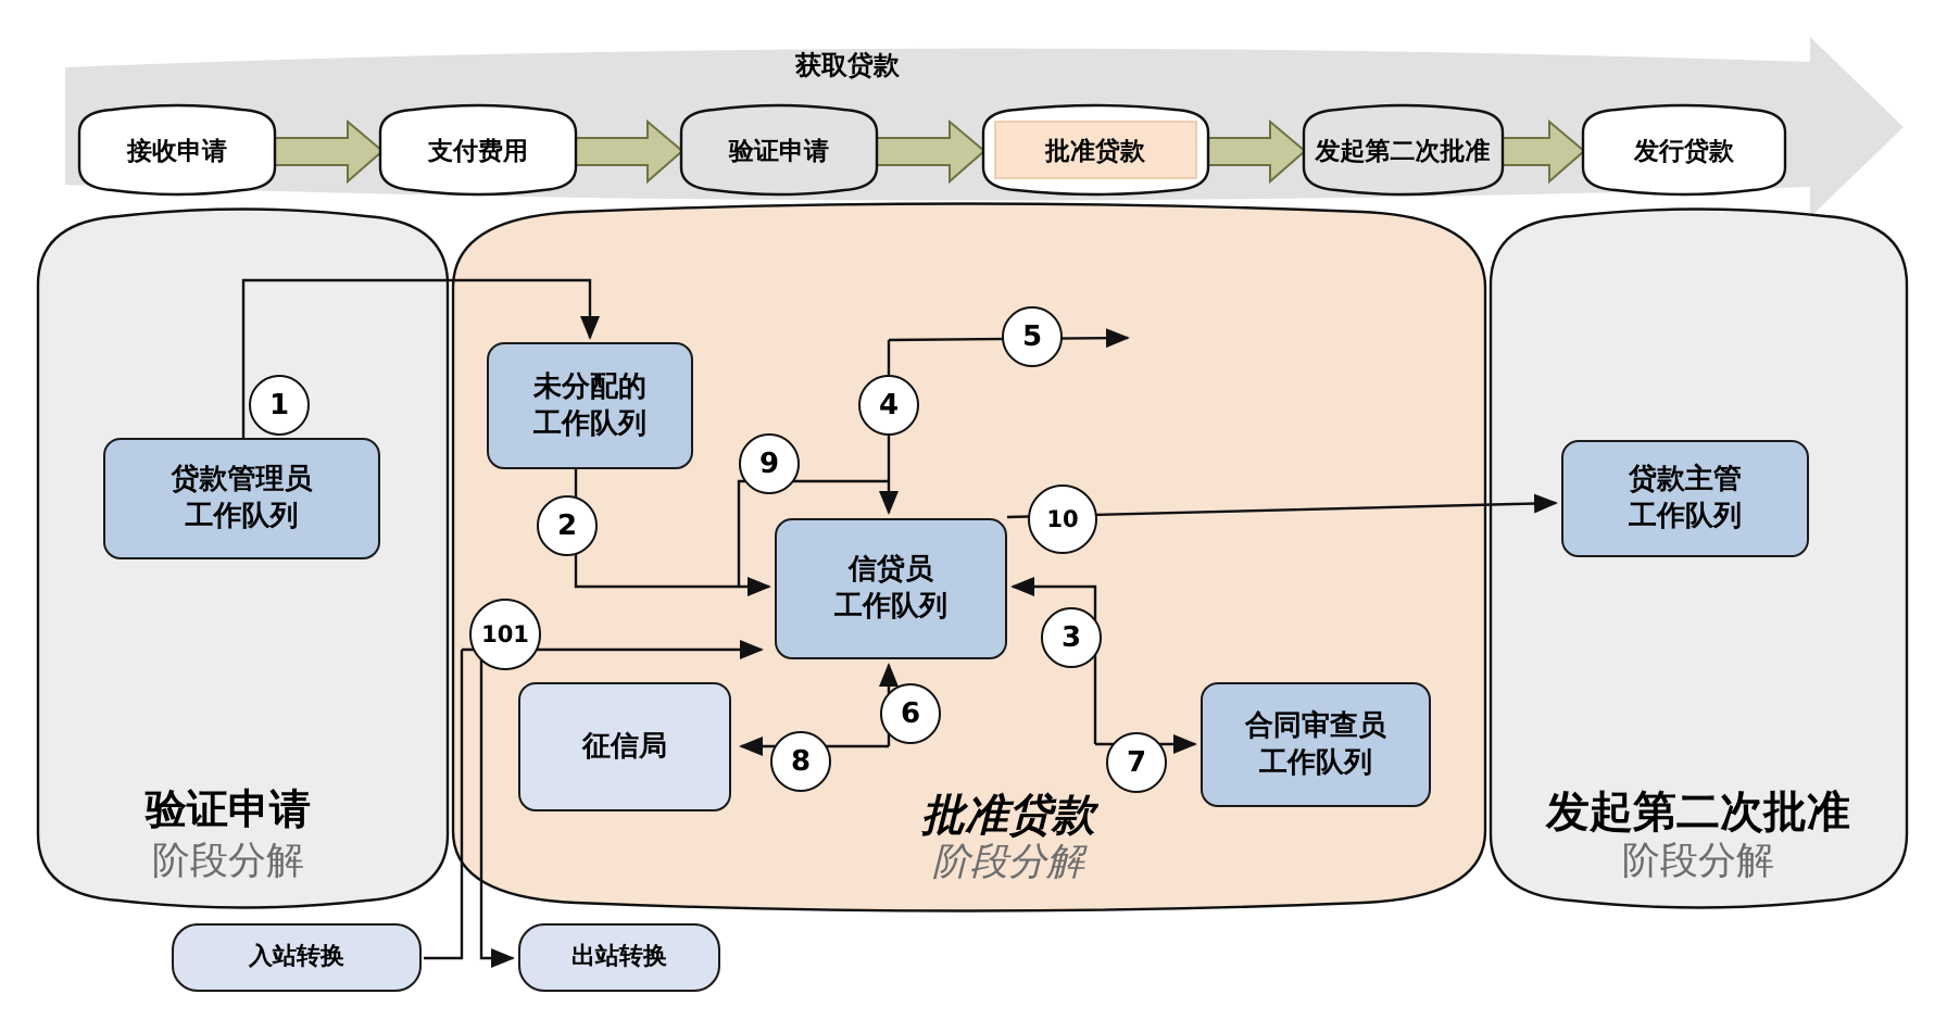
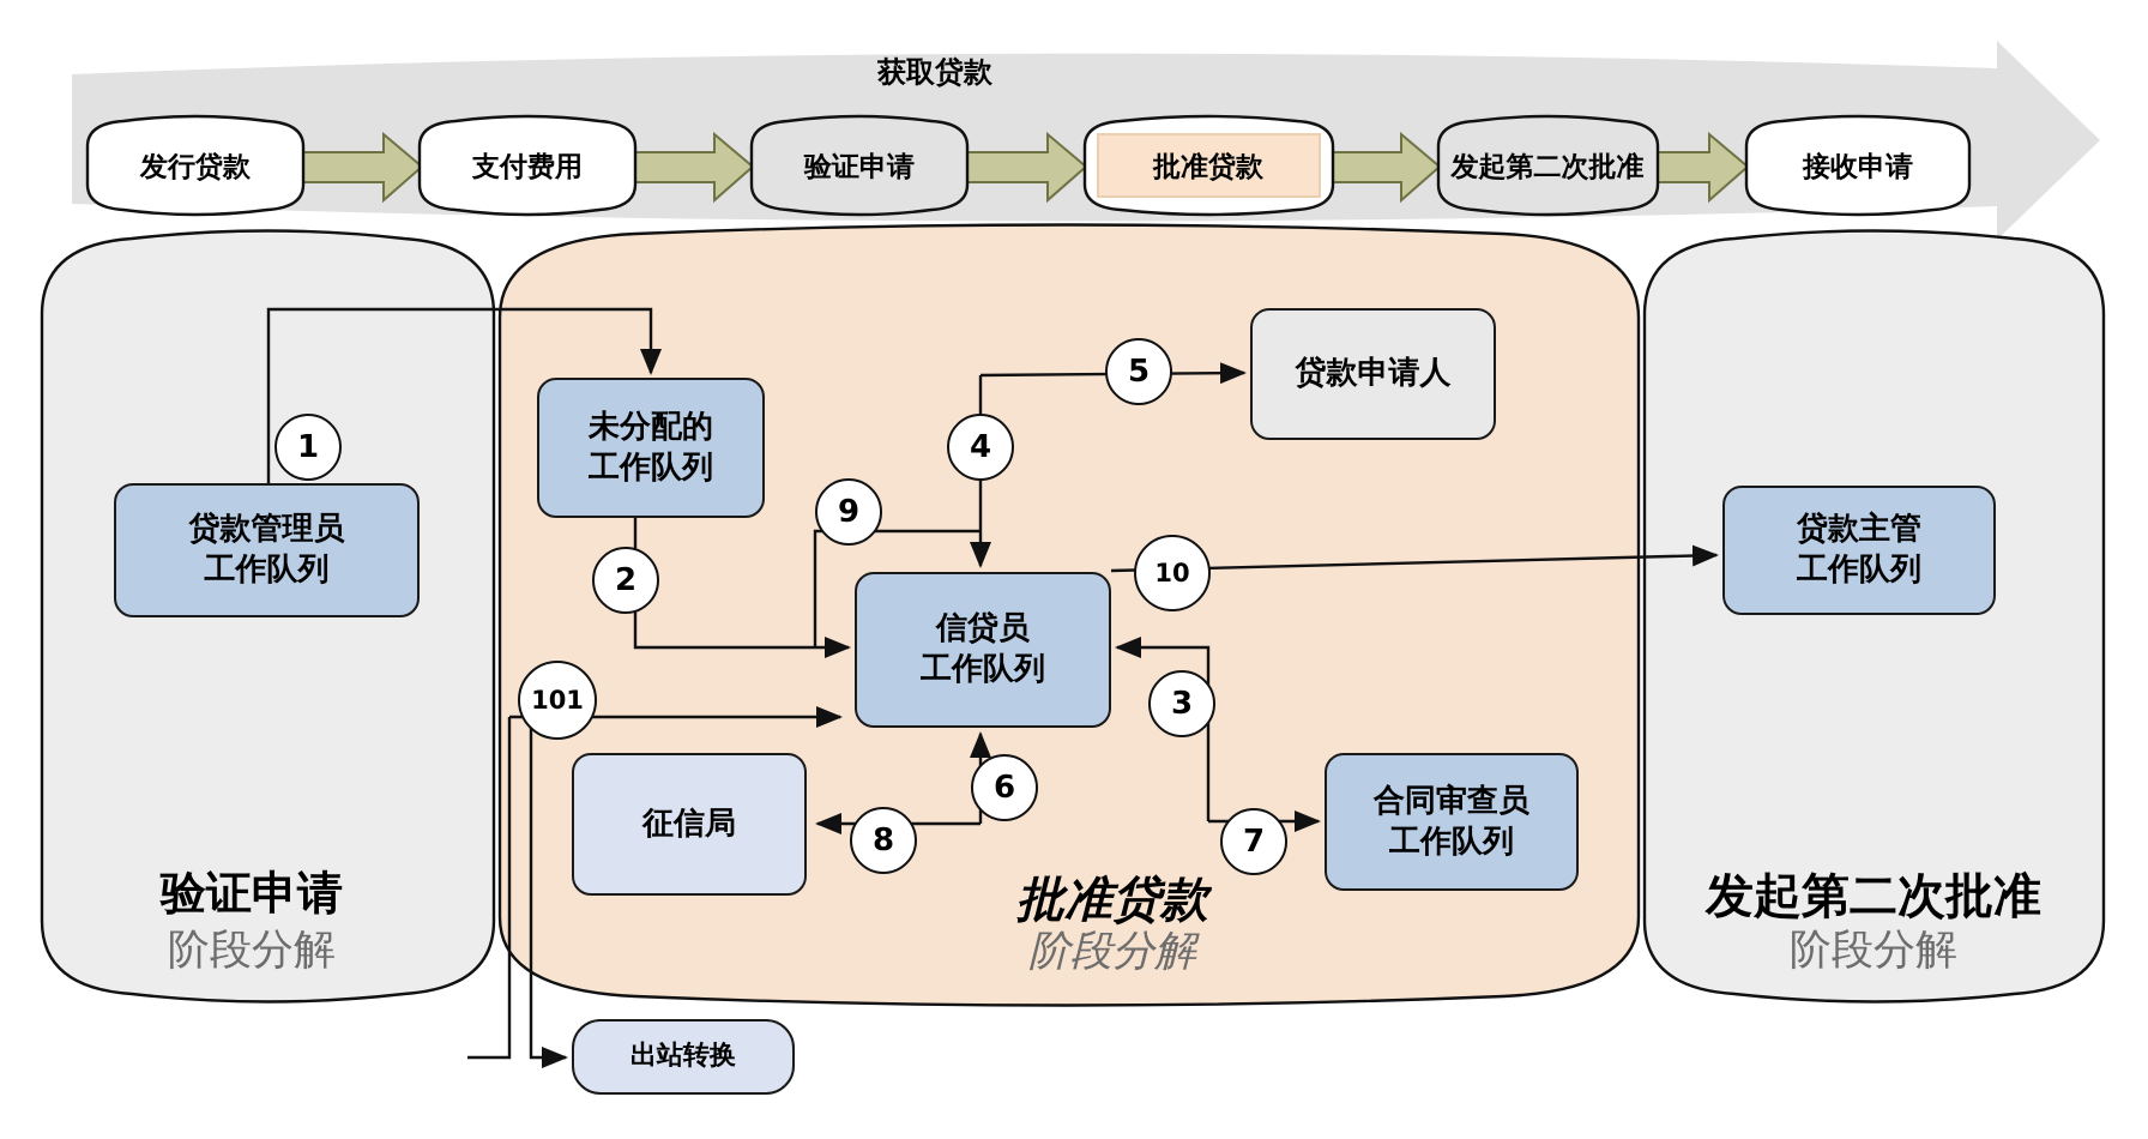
  获取贷款
- 接收申请
+ 发行贷款
  支付费用
  验证申请
  批准贷款
  发起第二次批准
- 发行贷款
+ 接收申请
  贷款管理员
  工作队列
  未分配的
  工作队列
+ 贷款申请人
  信贷员
  工作队列
  征信局
  合同审查员
  工作队列
  贷款主管
  工作队列
- 入站转换
  出站转换
  1
  2
  9
  4
  5
  10
  3
  7
  6
  8
  101
  验证申请
  阶段分解
  批准贷款
  阶段分解
  发起第二次批准
  阶段分解
